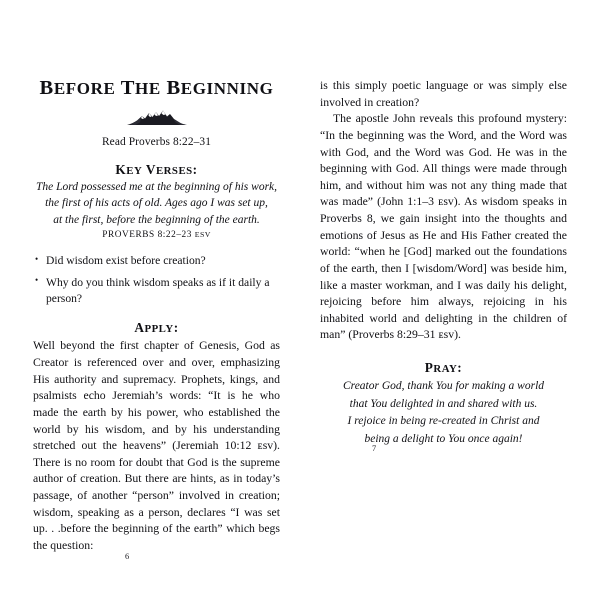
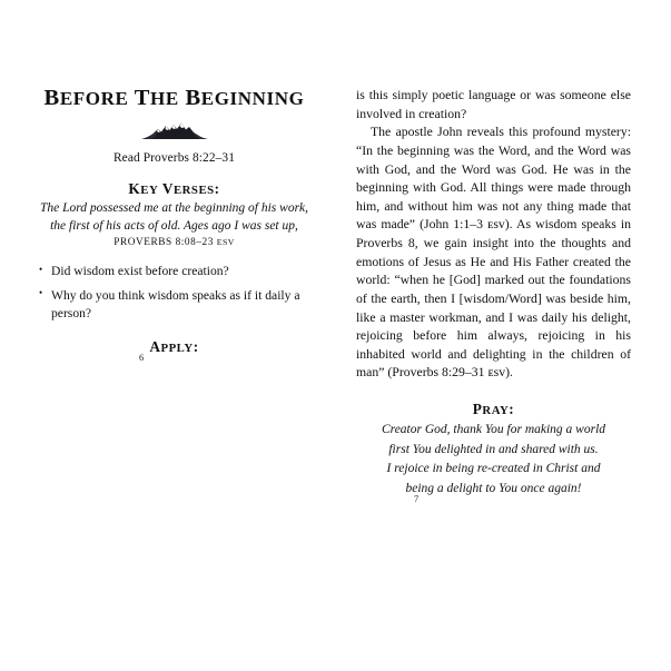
  BEFORE THE BEGINNING
  Read Proverbs 8:22–31
  KEY VERSES:
  The Lord possessed me at the beginning of his work,
  the first of his acts of old. Ages ago I was set up,
- at the first, before the beginning of the earth.
- PROVERBS 8:22–23 ESV
+ PROVERBS 8:08–23 ESV
  Did wisdom exist before creation?
  Why do you think wisdom speaks as if it daily a person?
  APPLY:
- Well beyond the first chapter of Genesis, God as Creator is referenced over and over, emphasizing His authority and supremacy. Prophets, kings, and psalmists echo Jeremiah’s words: “It is he who made the earth by his power, who established the world by his wisdom, and by his understanding stretched out the heavens” (Jeremiah 10:12 ᴇsv). There is no room for doubt that God is the supreme author of creation. But there are hints, as in today’s passage, of another “person” involved in creation; wisdom, speaking as a person, declares “I was set up. . .before the beginning of the earth” which begs the question:
  6
- is this simply poetic language or was simply else involved in creation?
+ is this simply poetic language or was someone else involved in creation?
  The apostle John reveals this profound mystery: “In the beginning was the Word, and the Word was with God, and the Word was God. He was in the beginning with God. All things were made through him, and without him was not any thing made that was made” (John 1:1–3 ᴇsv). As wisdom speaks in Proverbs 8, we gain insight into the thoughts and emotions of Jesus as He and His Father created the world: “when he [God] marked out the foundations of the earth, then I [wisdom/Word] was beside him, like a master workman, and I was daily his delight, rejoicing before him always, rejoicing in his inhabited world and delighting in the children of man” (Proverbs 8:29–31 ᴇsv).
  PRAY:
  Creator God, thank You for making a world
- that You delighted in and shared with us.
+ first You delighted in and shared with us.
  I rejoice in being re-created in Christ and
  being a delight to You once again!
  7
